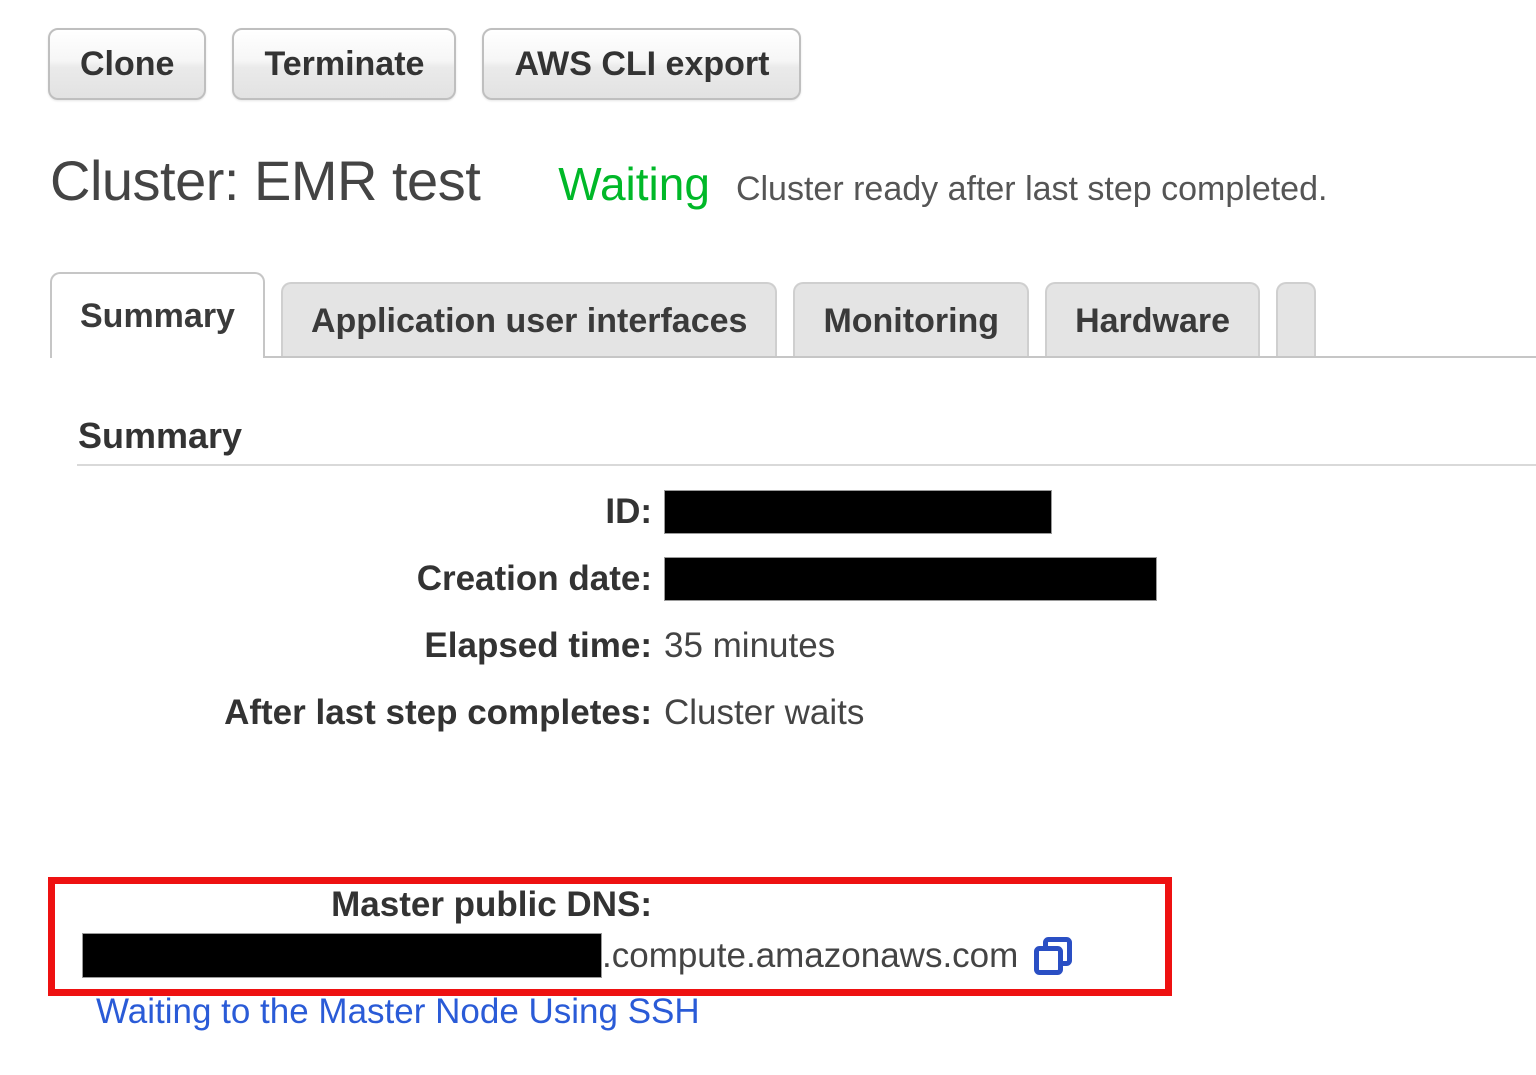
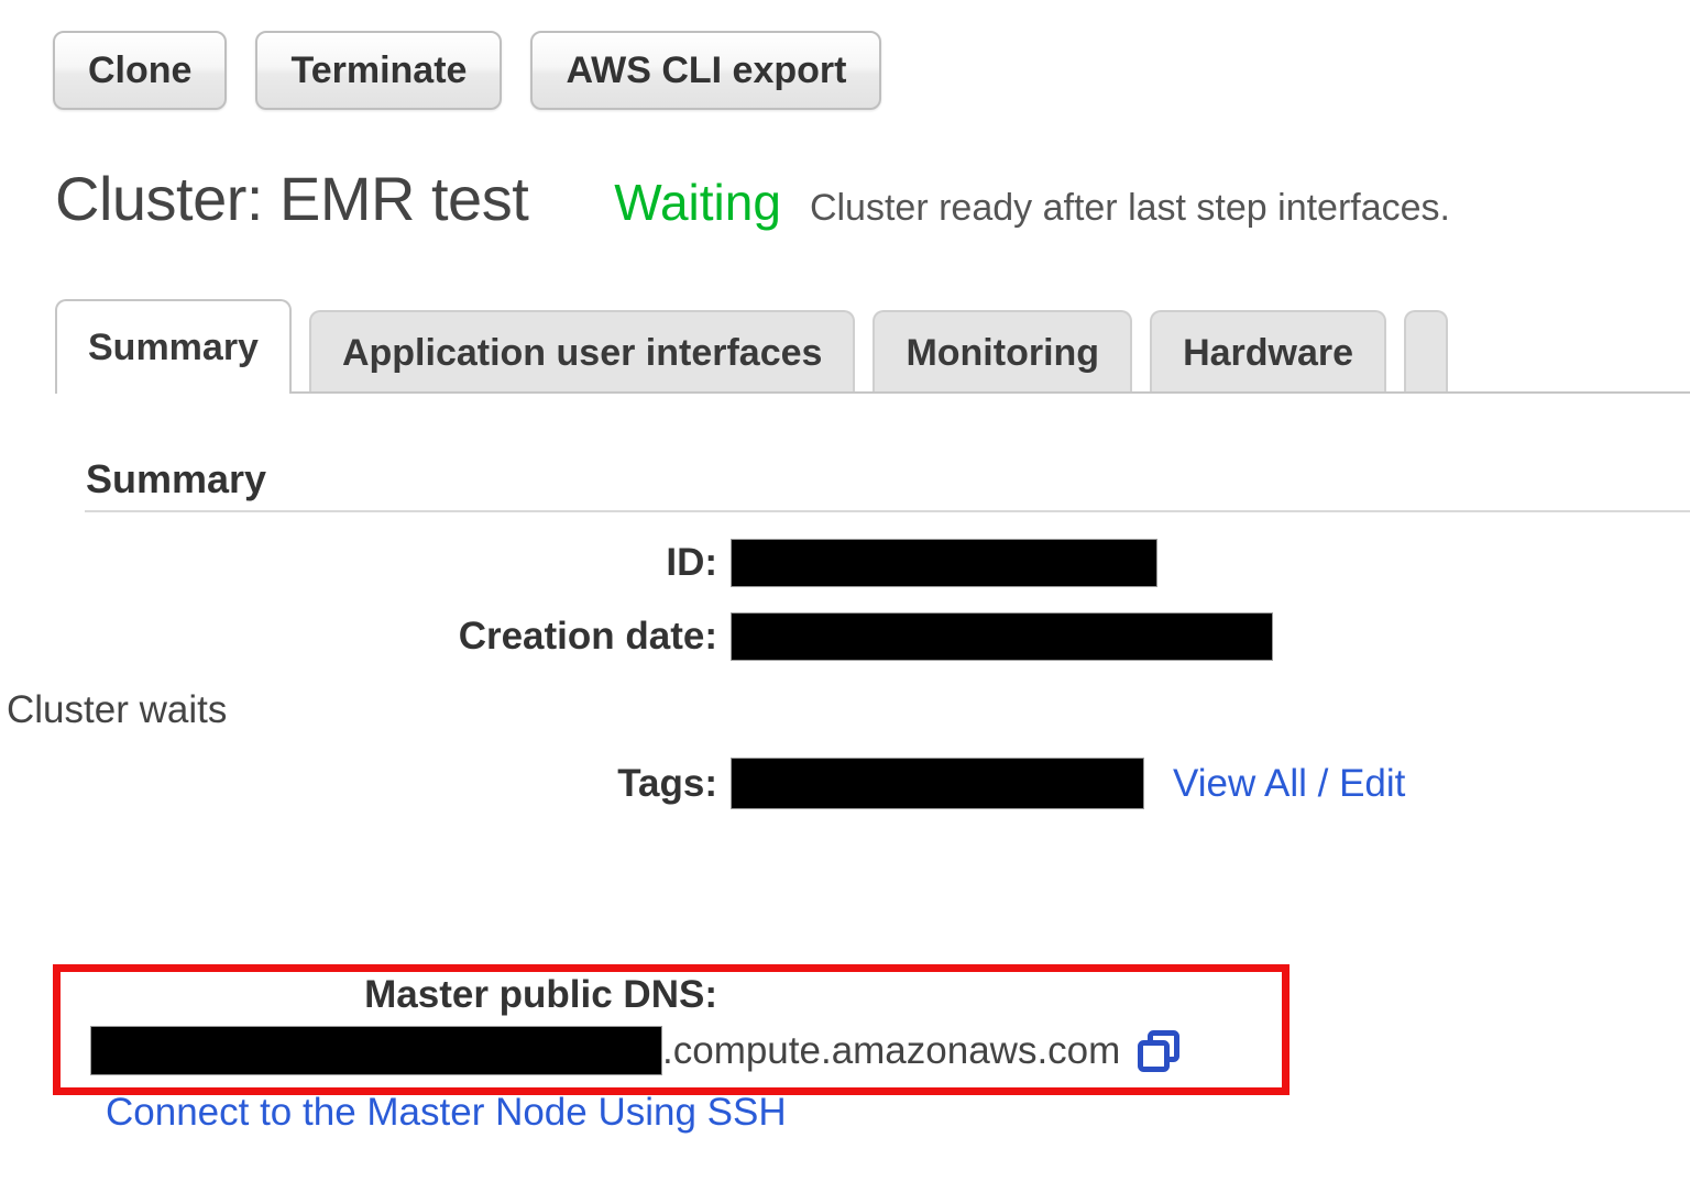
  Clone
  Terminate
  AWS CLI export
  Cluster: EMR test
  Waiting
- Cluster ready after last step completed.
+ Cluster ready after last step interfaces.
  Summary
  Application user interfaces
  Monitoring
  Hardware
  Summary
  ID:
  Creation date:
- Elapsed time:
- 35 minutes
- After last step completes:
  Cluster waits
+ Tags:
+ View All / Edit
  Master public DNS:
  .compute.amazonaws.com
- Waiting to the Master Node Using SSH
+ Connect to the Master Node Using SSH
